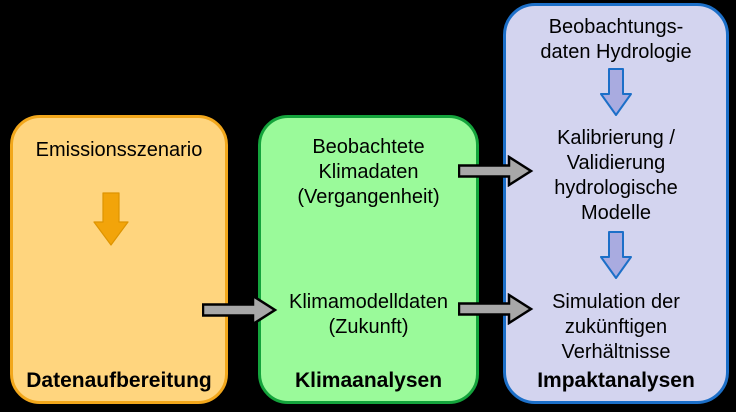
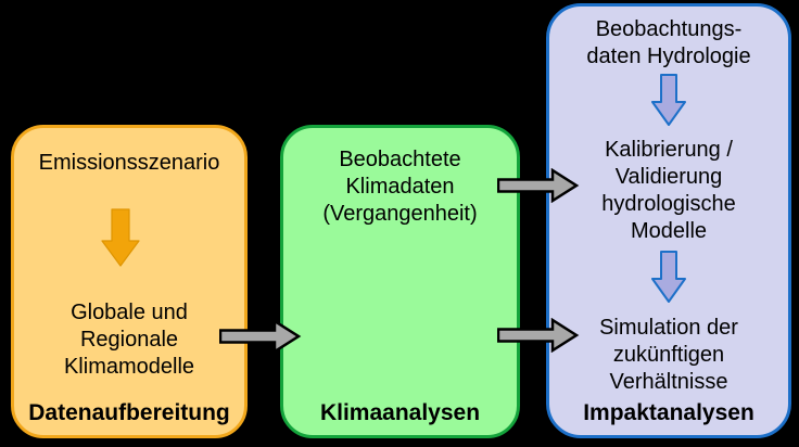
  Emissionsszenario
+ Globale und
+ Regionale
+ Klimamodelle
  Datenaufbereitung
  Beobachtete
  Klimadaten
  (Vergangenheit)
- Klimamodelldaten
- (Zukunft)
  Klimaanalysen
  Beobachtungs-
  daten Hydrologie
  Kalibrierung /
  Validierung
  hydrologische
  Modelle
  Simulation der
  zukünftigen
  Verhältnisse
  Impaktanalysen
